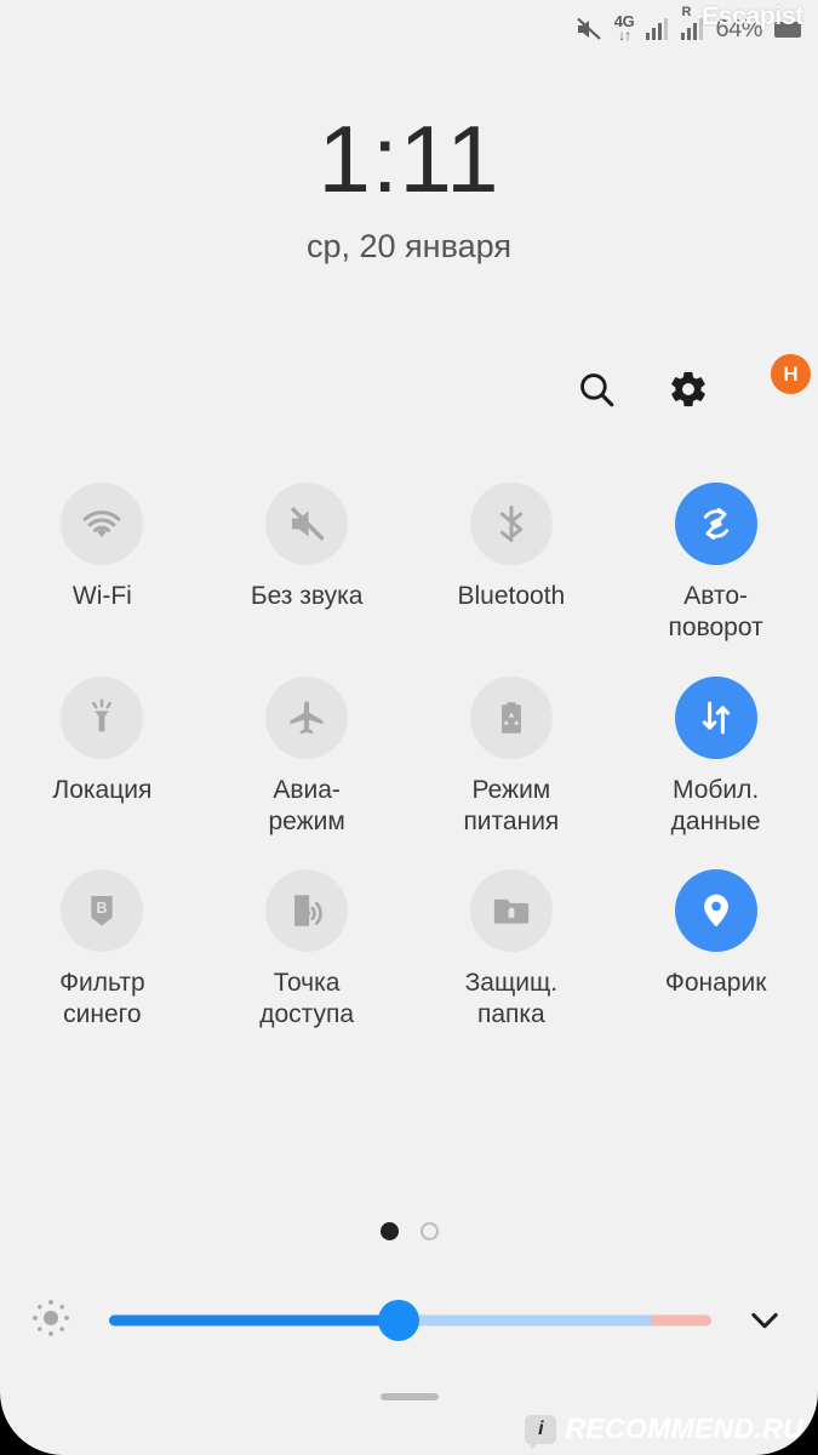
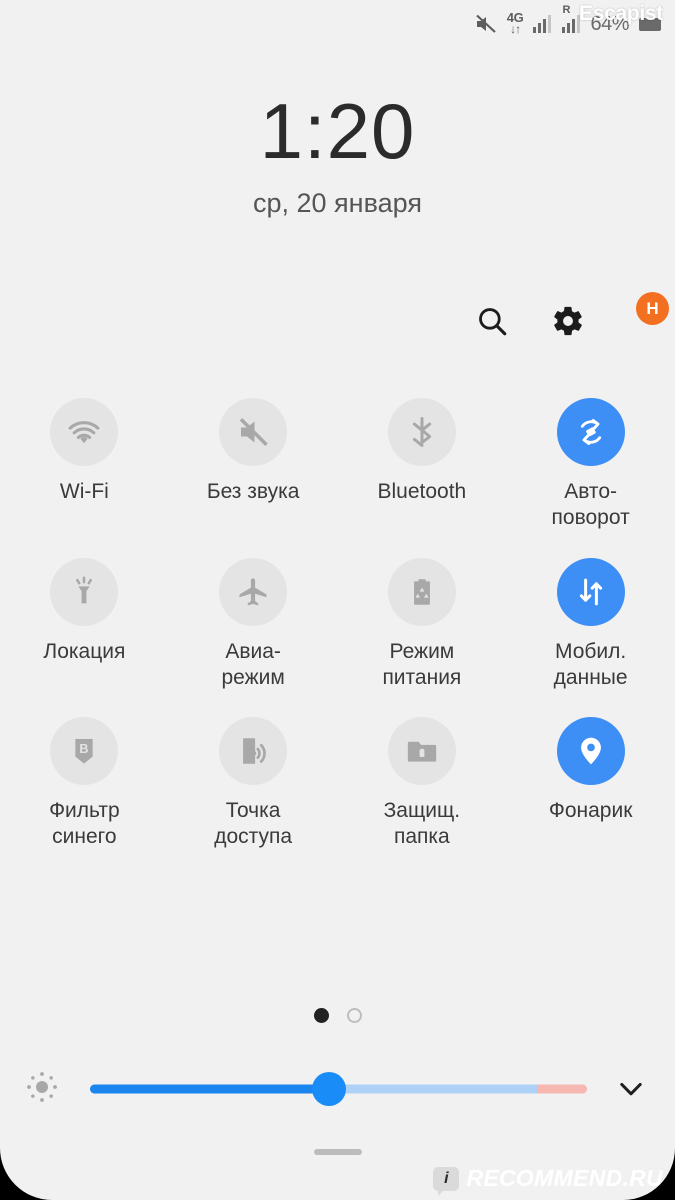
  4G
  ↓↑
  R
  64%
  Escapist
- 1:11
+ 1:20
  ср, 20 января
  H
  Wi-Fi
  Без звука
  Bluetooth
  Авто-
  поворот
  Локация
  Авиа-
  режим
  Режим
  питания
  Мобил.
  данные
  B
  Фильтр
  синего
  Точка
  доступа
  Защищ.
  папка
  Фонарик
  i
  RECOMMEND.RU
